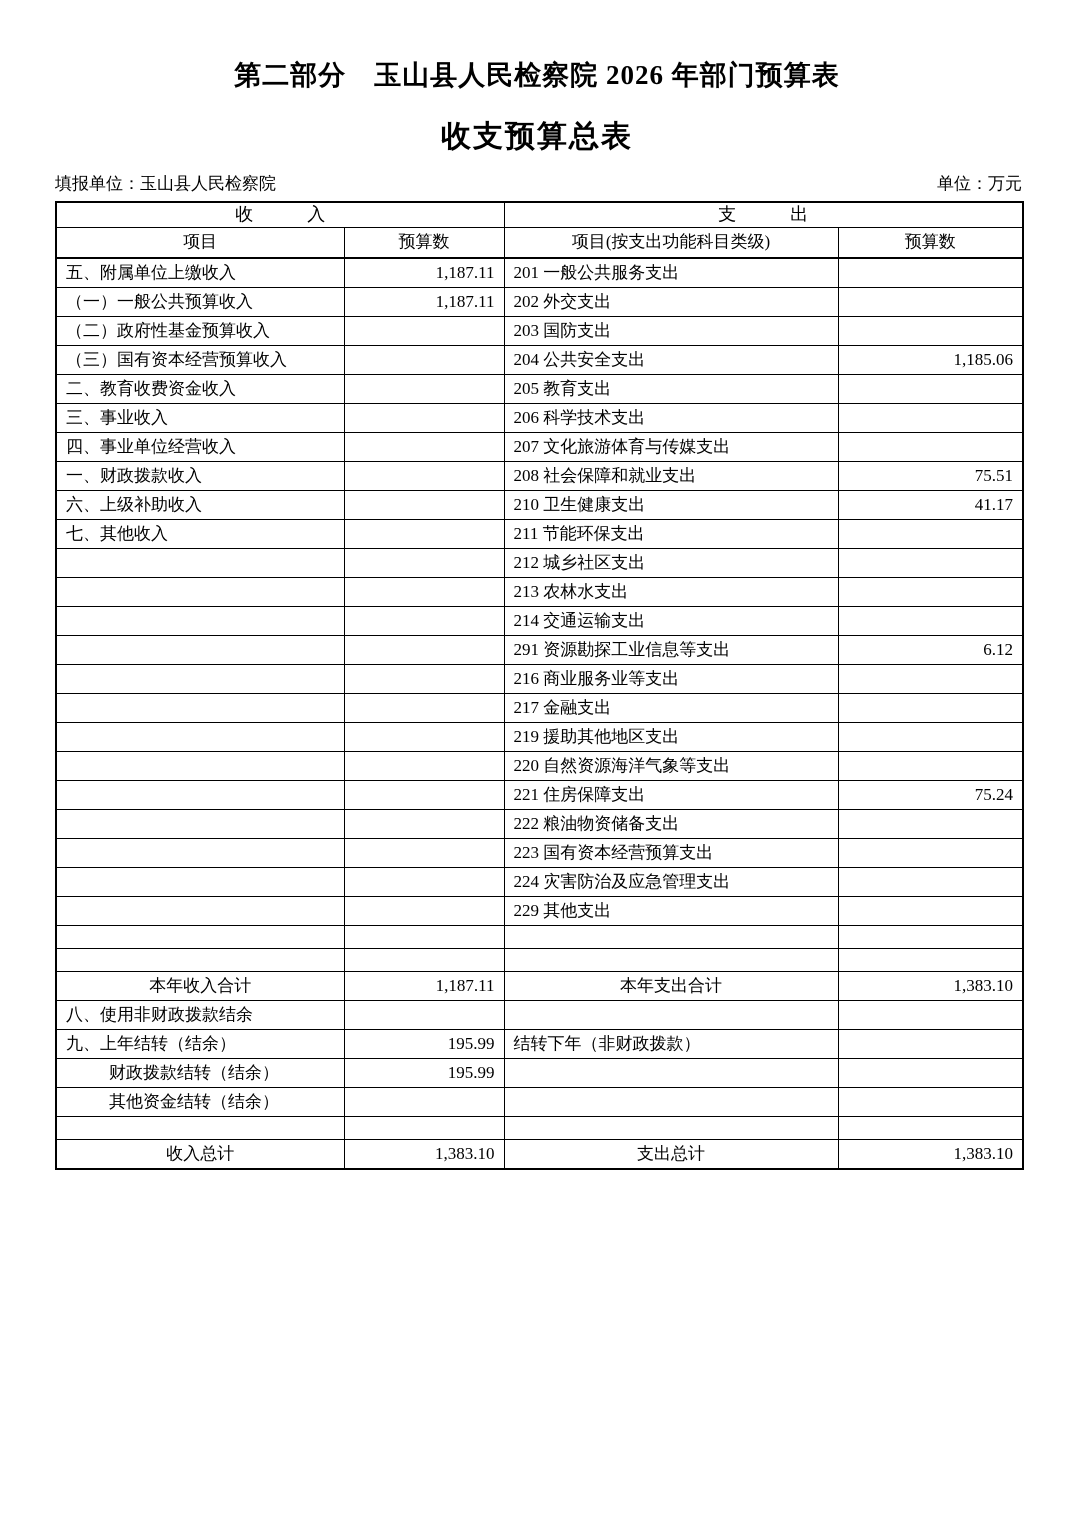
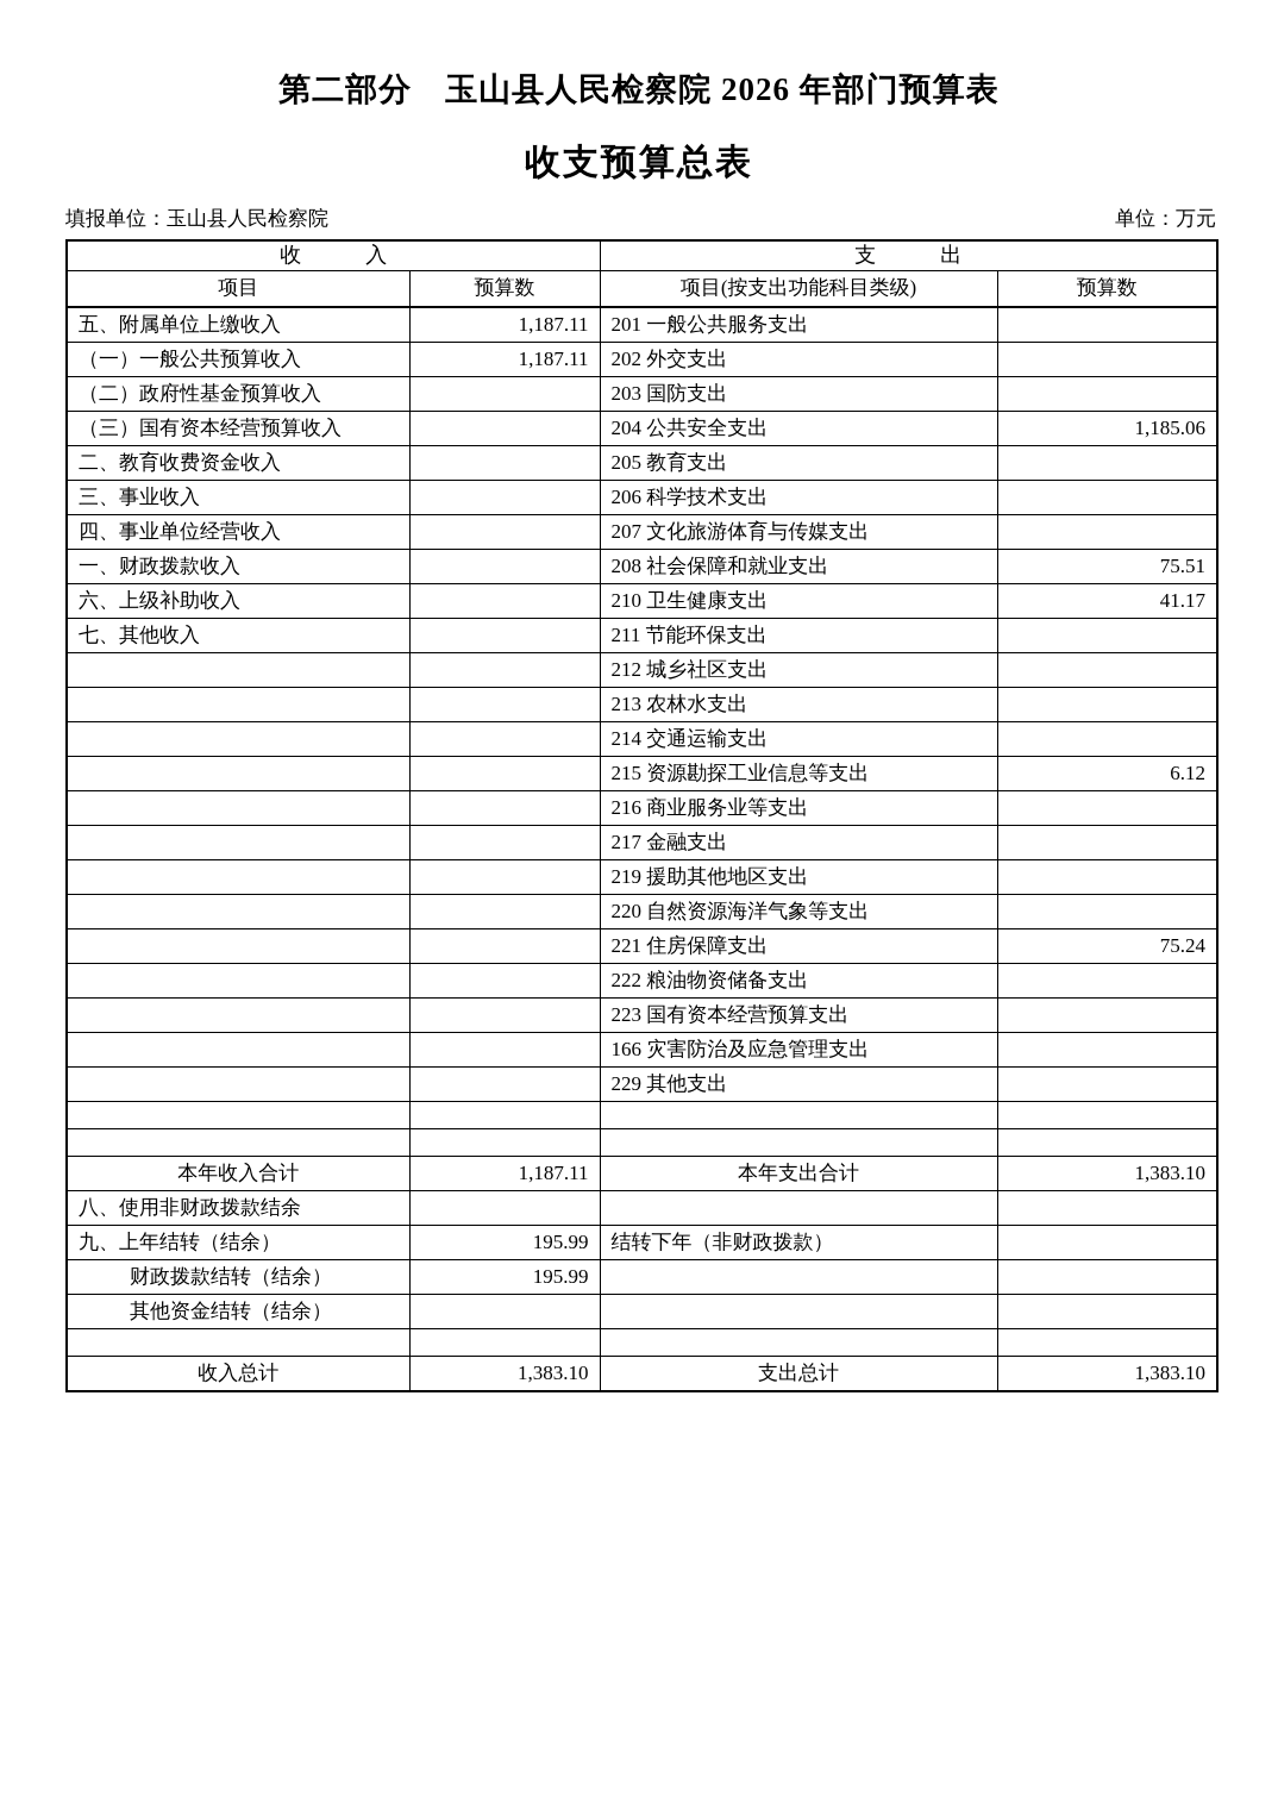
  第二部分 玉山县人民检察院 2026 年部门预算表
  收支预算总表
  填报单位：玉山县人民检察院
  单位：万元
  收 入	支 出
  项目	预算数	项目(按支出功能科目类级)	预算数
  五、附属单位上缴收入	1,187.11	201 一般公共服务支出
  （一）一般公共预算收入	1,187.11	202 外交支出
  （二）政府性基金预算收入		203 国防支出
  （三）国有资本经营预算收入		204 公共安全支出	1,185.06
  二、教育收费资金收入		205 教育支出
  三、事业收入		206 科学技术支出
  四、事业单位经营收入		207 文化旅游体育与传媒支出
  一、财政拨款收入		208 社会保障和就业支出	75.51
  六、上级补助收入		210 卫生健康支出	41.17
  七、其他收入		211 节能环保支出
  		212 城乡社区支出
  		213 农林水支出
  		214 交通运输支出
- 		291 资源勘探工业信息等支出	6.12
+ 		215 资源勘探工业信息等支出	6.12
  		216 商业服务业等支出
  		217 金融支出
  		219 援助其他地区支出
  		220 自然资源海洋气象等支出
  		221 住房保障支出	75.24
  		222 粮油物资储备支出
  		223 国有资本经营预算支出
- 		224 灾害防治及应急管理支出
+ 		166 灾害防治及应急管理支出
  		229 其他支出
  本年收入合计	1,187.11	本年支出合计	1,383.10
  八、使用非财政拨款结余
  九、上年结转（结余）	195.99	结转下年（非财政拨款）
  财政拨款结转（结余）	195.99
  其他资金结转（结余）
  收入总计	1,383.10	支出总计	1,383.10
